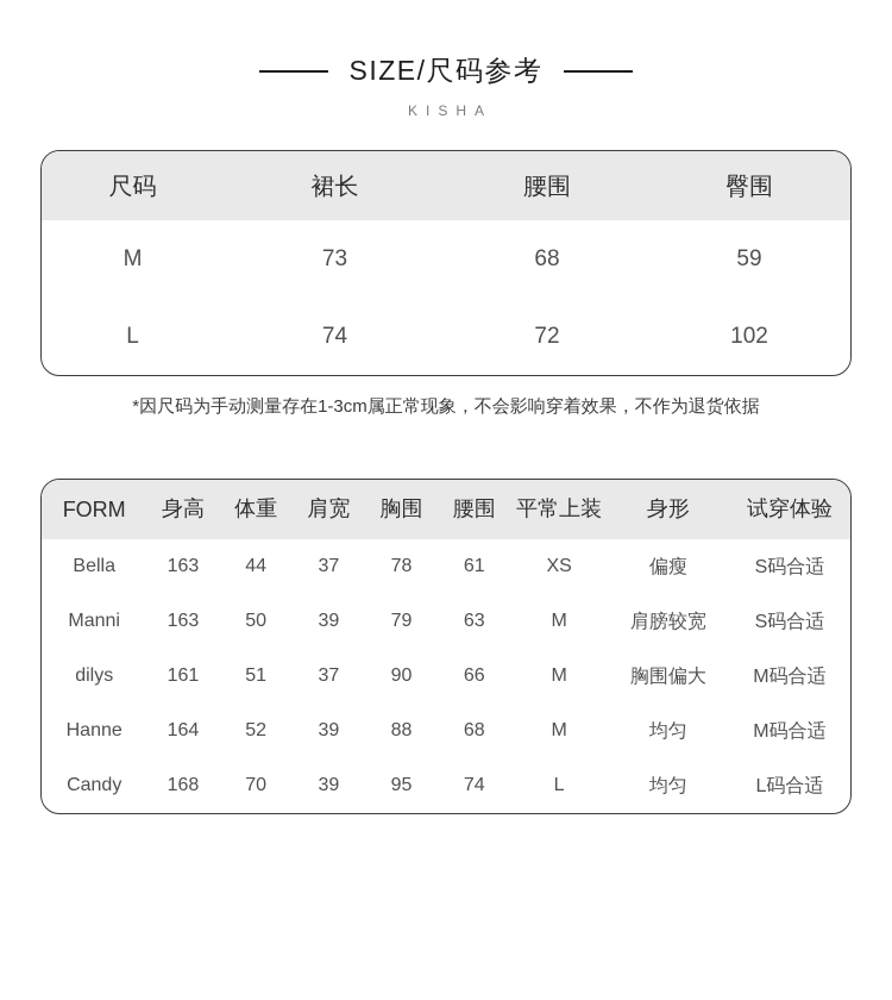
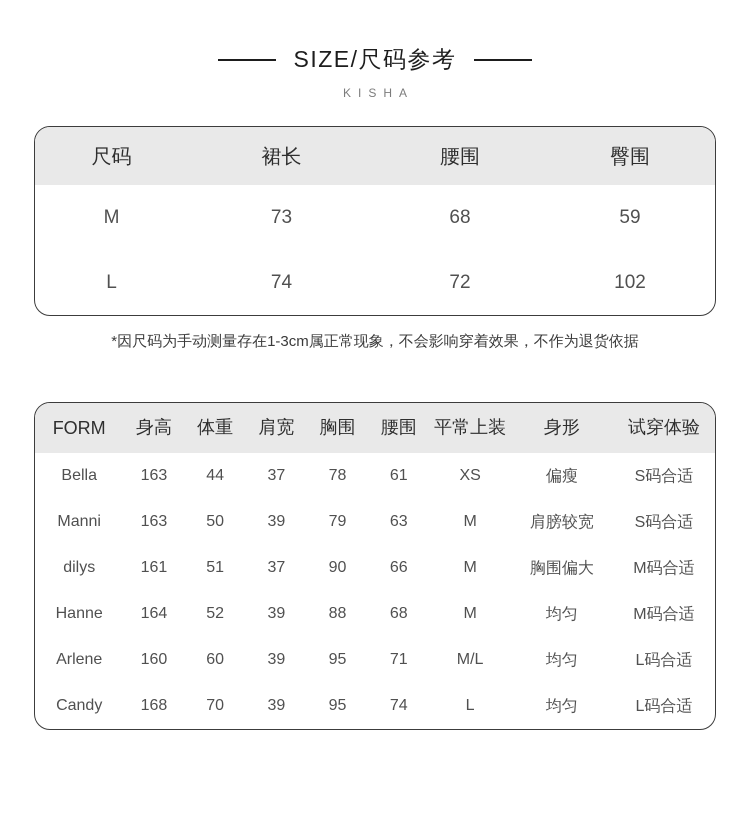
  SIZE/尺码参考
  KISHA
  尺码	裙长	腰围	臀围
  M	73	68	59
  L	74	72	102
  *因尺码为手动测量存在1-3cm属正常现象，不会影响穿着效果，不作为退货依据
  FORM	身高	体重	肩宽	胸围	腰围	平常上装	身形	试穿体验
  Bella	163	44	37	78	61	XS	偏瘦	S码合适
  Manni	163	50	39	79	63	M	肩膀较宽	S码合适
  dilys	161	51	37	90	66	M	胸围偏大	M码合适
  Hanne	164	52	39	88	68	M	均匀	M码合适
+ Arlene	160	60	39	95	71	M/L	均匀	L码合适
  Candy	168	70	39	95	74	L	均匀	L码合适
